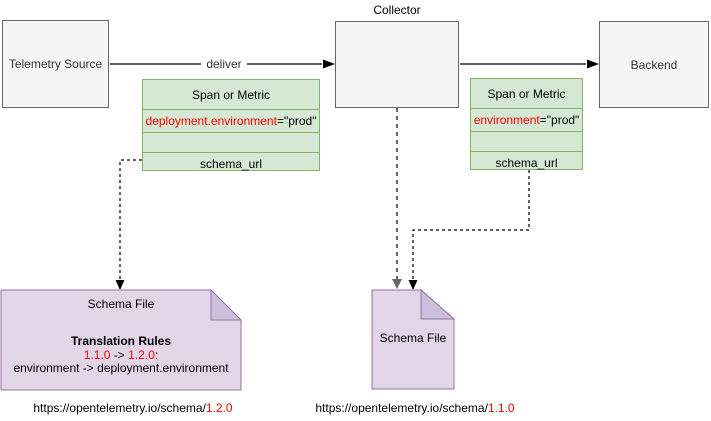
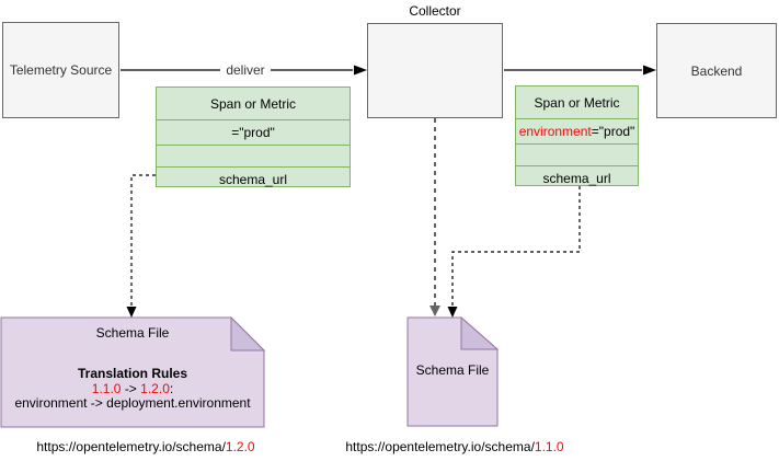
  Telemetry Source
  deliver
  Collector
  Backend
  Span or Metric
- deployment.environment
  ="prod"
  schema_url
  Span or Metric
  environment
  ="prod"
  schema_url
  Schema File
  Translation Rules
  1.1.0 -> 1.2.0:
  environment -> deployment.environment
  Schema File
  https://opentelemetry.io/schema/1.2.0
  https://opentelemetry.io/schema/1.1.0
